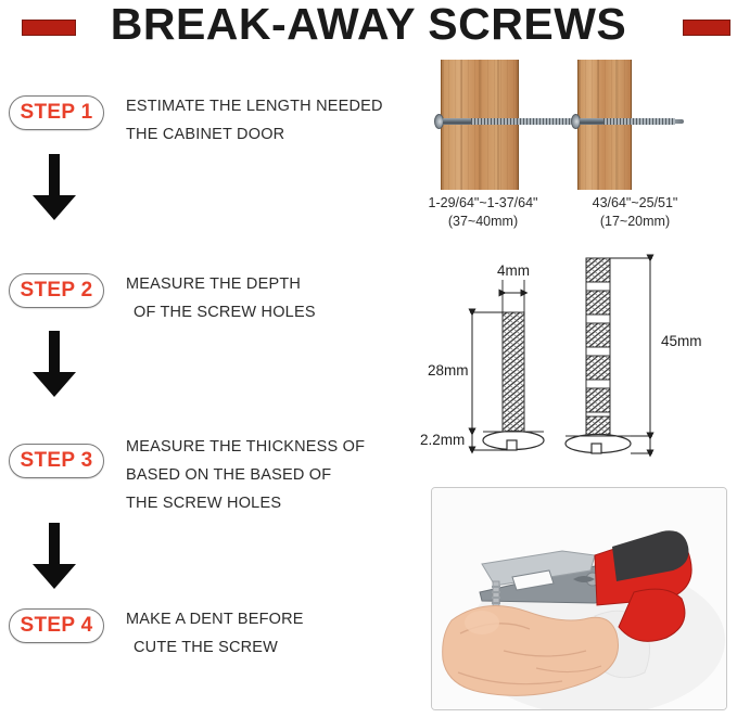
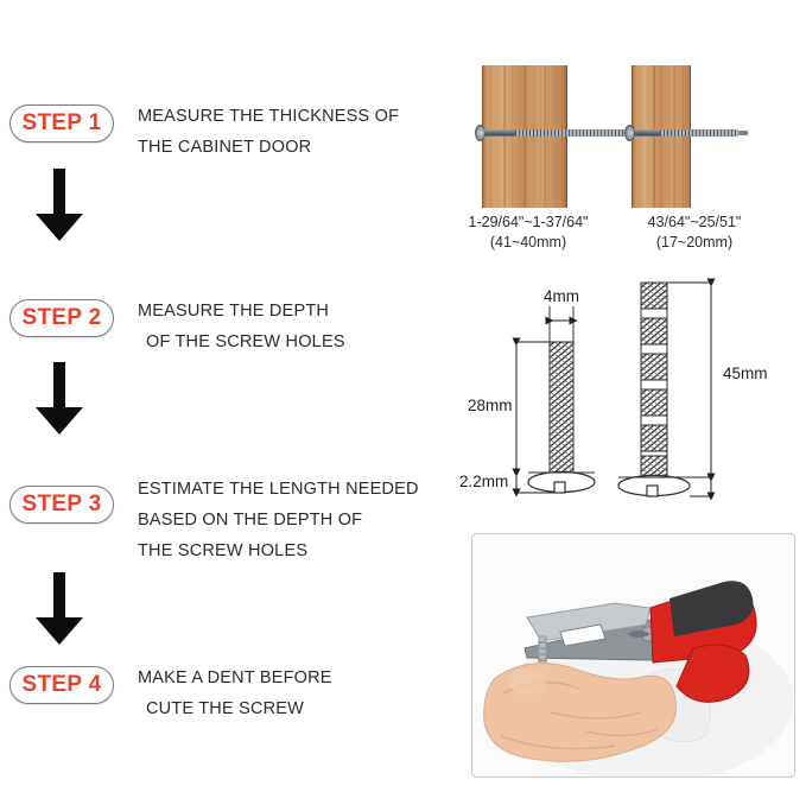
- BREAK-AWAY SCREWS
  STEP 1
- ESTIMATE THE LENGTH NEEDED
+ MEASURE THE THICKNESS OF
  THE CABINET DOOR
  STEP 2
  MEASURE THE DEPTH
  OF THE SCREW HOLES
  STEP 3
- MEASURE THE THICKNESS OF
+ ESTIMATE THE LENGTH NEEDED
- BASED ON THE BASED OF
+ BASED ON THE DEPTH OF
  THE SCREW HOLES
  STEP 4
  MAKE A DENT BEFORE
  CUTE THE SCREW
  1-29/64"~1-37/64"
- (37~40mm)
+ (41~40mm)
  43/64"~25/51"
  (17~20mm)
  4mm
  28mm
  2.2mm
  45mm
